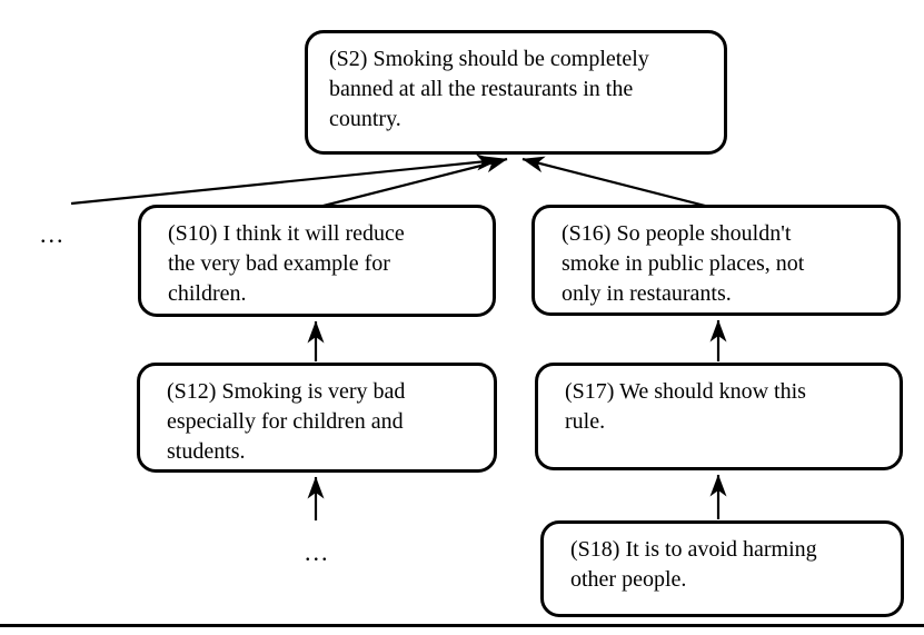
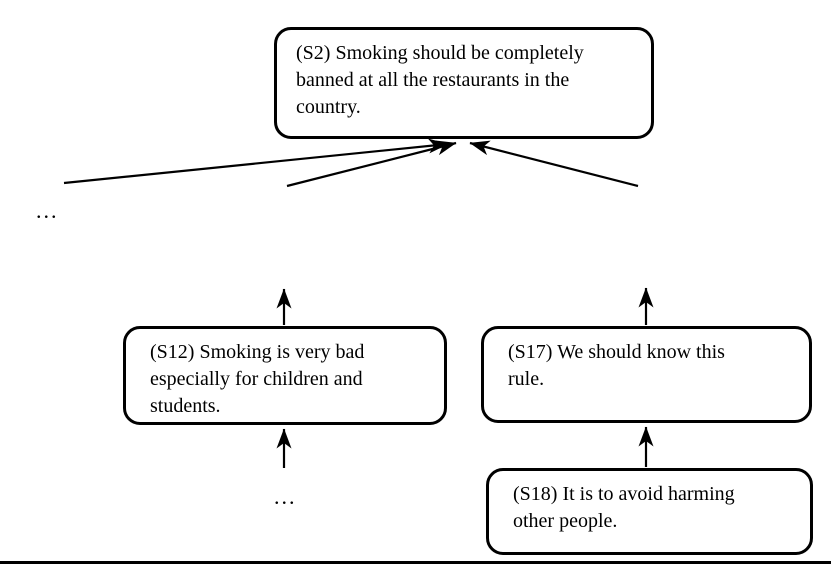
  (S2) Smoking should be completely
  banned at all the restaurants in the
  country.
- (S10) I think it will reduce
- the very bad example for
- children.
- (S16) So people shouldn't
- smoke in public places, not
- only in restaurants.
  (S12) Smoking is very bad
  especially for children and
  students.
  (S17) We should know this
  rule.
  (S18) It is to avoid harming
  other people.
  ...
  ...
